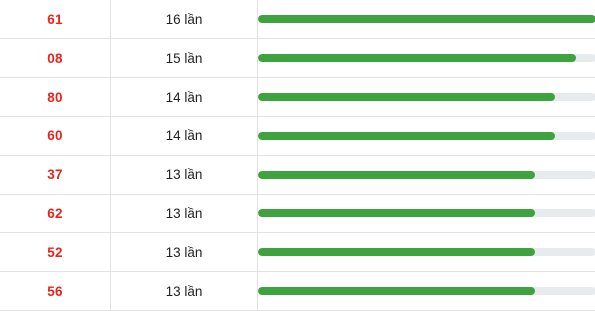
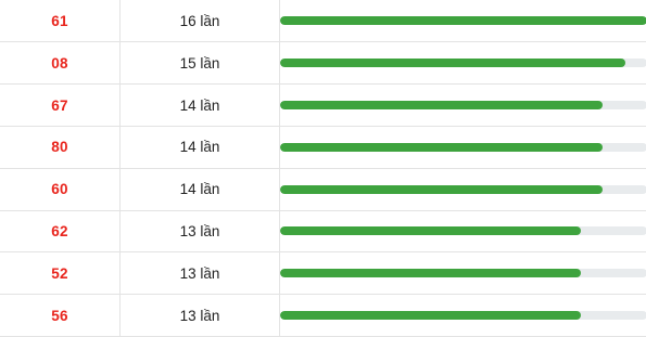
  61	16 lần
  08	15 lần
+ 67	14 lần
  80	14 lần
  60	14 lần
- 37	13 lần
  62	13 lần
  52	13 lần
  56	13 lần
